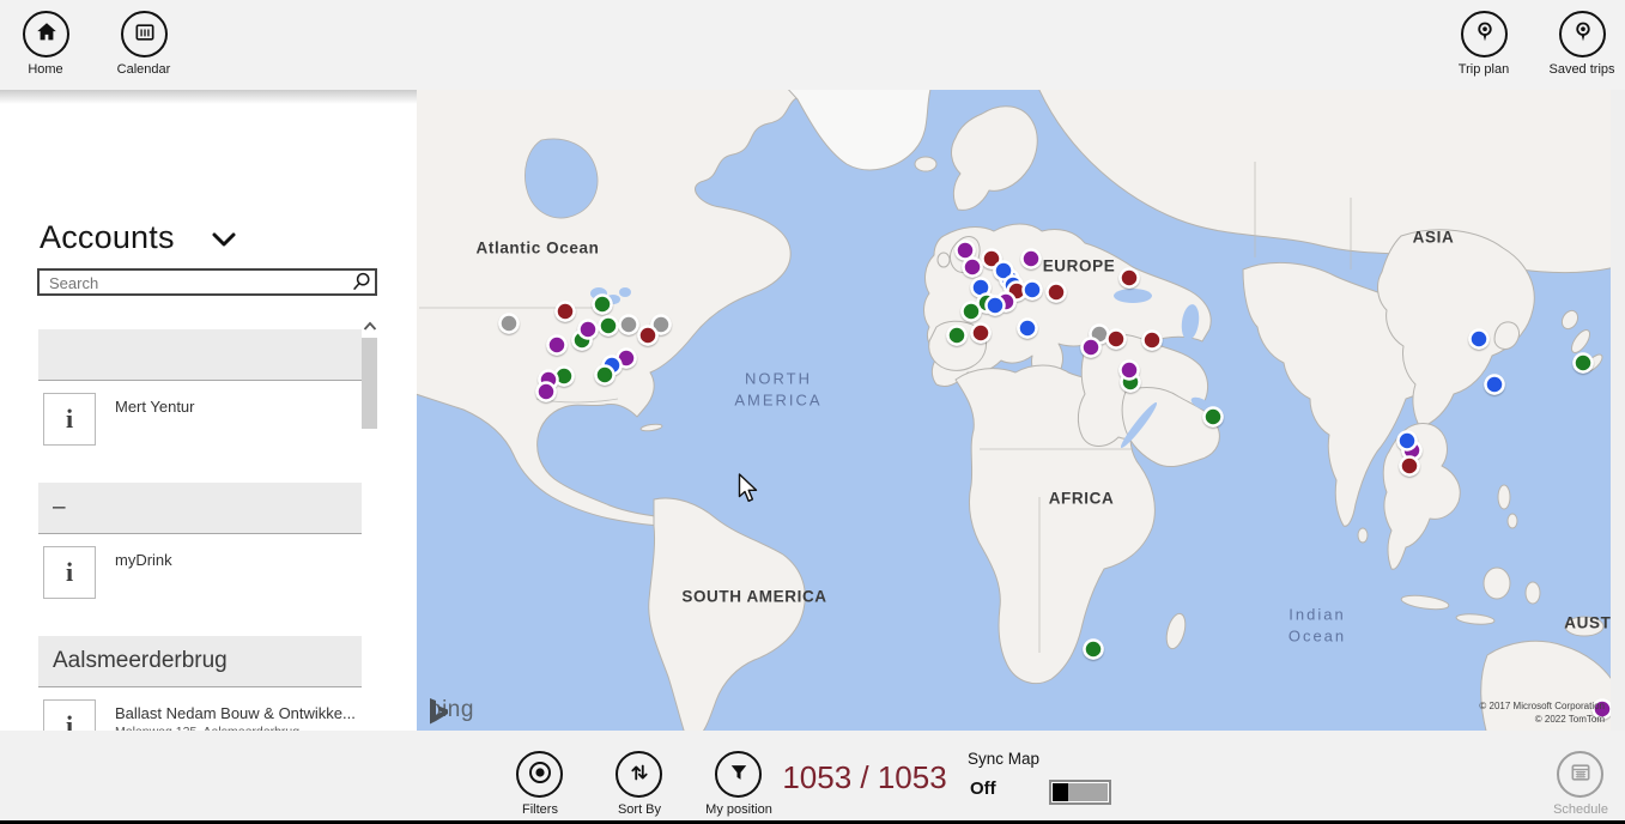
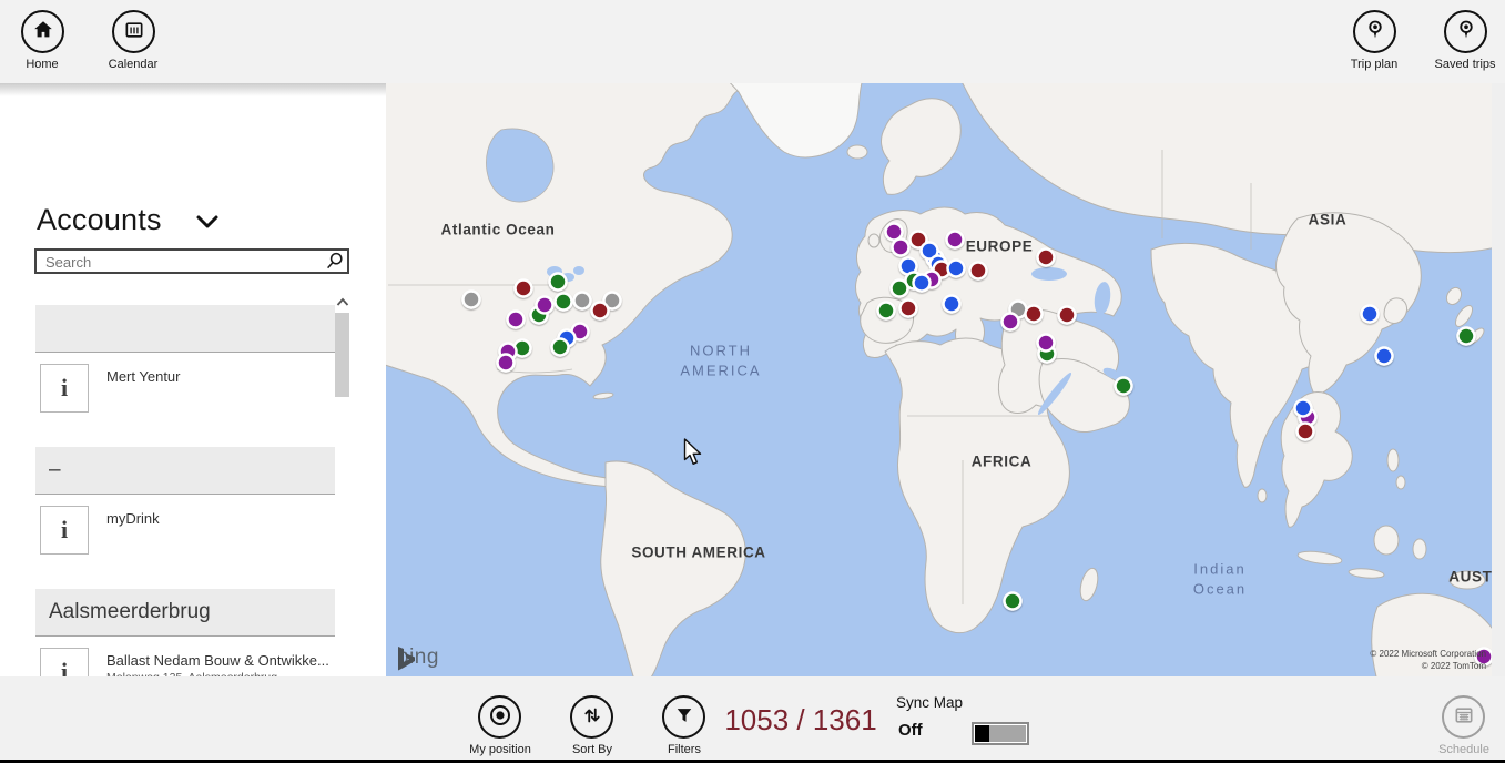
  Home
  Calendar
  Trip plan
  Saved trips
  Accounts
  Search
  i
  Mert Yentur
  –
  i
  myDrink
  Aalsmeerderbrug
  i
  Ballast Nedam Bouw & Ontwikke...
  Atlantic Ocean
  EUROPE
  ASIA
  AFRICA
  SOUTH AMERICA
  NORTH AMERICA
  Indian Ocean
- © 2017 Microsoft Corporation
+ © 2022 Microsoft Corporation
  © 2022 TomTom
- Filters
+ My position
  Sort By
- My position
+ Filters
- 1053 / 1053
+ 1053 / 1361
  Sync Map
  Off
  Schedule
